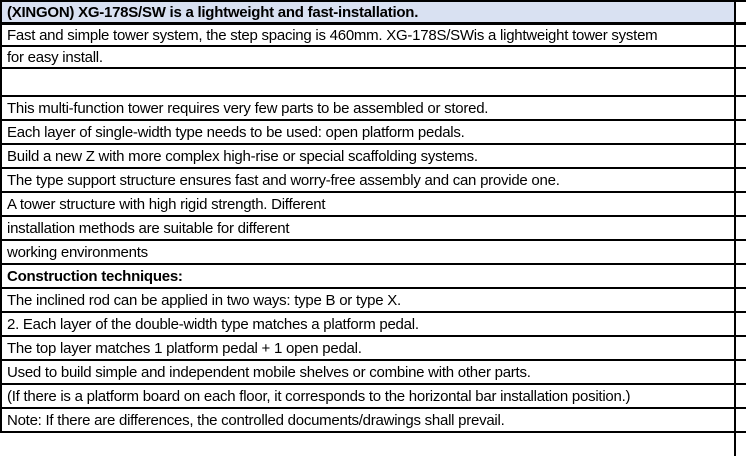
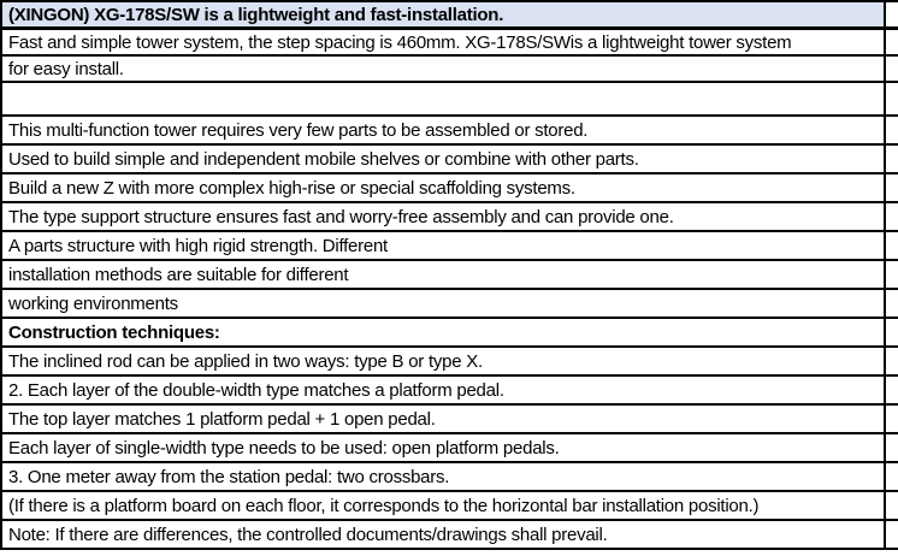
  (XINGON) XG-178S/SW is a lightweight and fast-installation.
  Fast and simple tower system, the step spacing is 460mm. XG-178S/SWis a lightweight tower system
  for easy install.
  This multi-function tower requires very few parts to be assembled or stored.
- Each layer of single-width type needs to be used: open platform pedals.
+ Used to build simple and independent mobile shelves or combine with other parts.
  Build a new Z with more complex high-rise or special scaffolding systems.
  The type support structure ensures fast and worry-free assembly and can provide one.
- A tower structure with high rigid strength. Different
+ A parts structure with high rigid strength. Different
  installation methods are suitable for different
  working environments
  Construction techniques:
  The inclined rod can be applied in two ways: type B or type X.
  2. Each layer of the double-width type matches a platform pedal.
  The top layer matches 1 platform pedal + 1 open pedal.
- Used to build simple and independent mobile shelves or combine with other parts.
+ Each layer of single-width type needs to be used: open platform pedals.
+ 3. One meter away from the station pedal: two crossbars.
  (If there is a platform board on each floor, it corresponds to the horizontal bar installation position.)
  Note: If there are differences, the controlled documents/drawings shall prevail.
